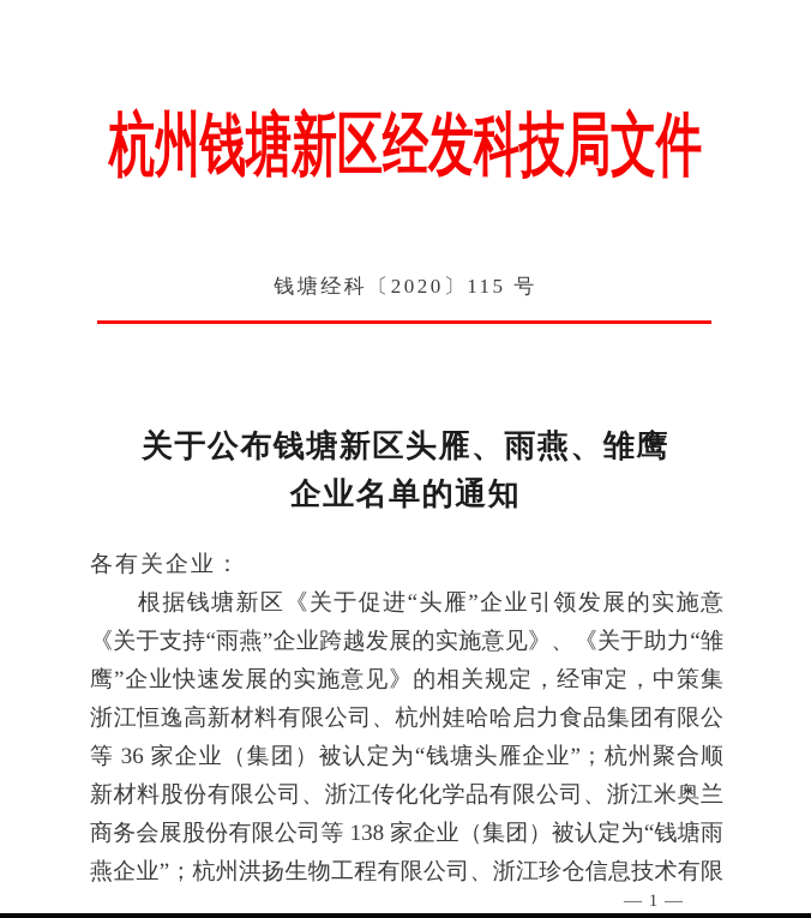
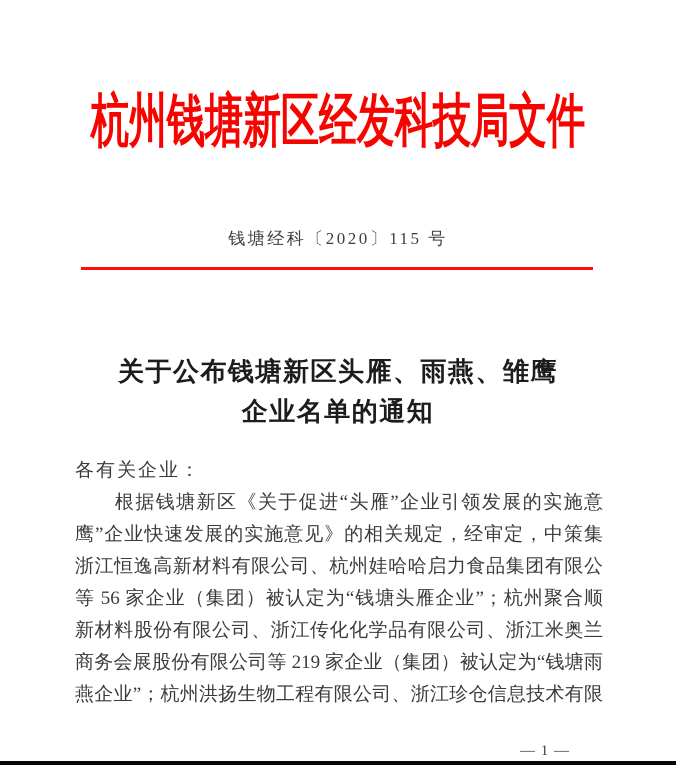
  杭州钱塘新区经发科技局文件
  钱塘经科〔2020〕115 号
  关于公布钱塘新区头雁、雨燕、雏鹰
  企业名单的通知
  各有关企业：
  根据钱塘新区《关于促进“头雁”企业引领发展的实施意
- 《关于支持“雨燕”企业跨越发展的实施意见》、《关于助力“雏
  鹰”企业快速发展的实施意见》的相关规定，经审定，中策集
  浙江恒逸高新材料有限公司、杭州娃哈哈启力食品集团有限公
- 等 36 家企业（集团）被认定为“钱塘头雁企业”；杭州聚合顺
+ 等 56 家企业（集团）被认定为“钱塘头雁企业”；杭州聚合顺
  新材料股份有限公司、浙江传化化学品有限公司、浙江米奥兰
- 商务会展股份有限公司等 138 家企业（集团）被认定为“钱塘雨
+ 商务会展股份有限公司等 219 家企业（集团）被认定为“钱塘雨
  燕企业”；杭州洪扬生物工程有限公司、浙江珍仓信息技术有限
  — 1 —
